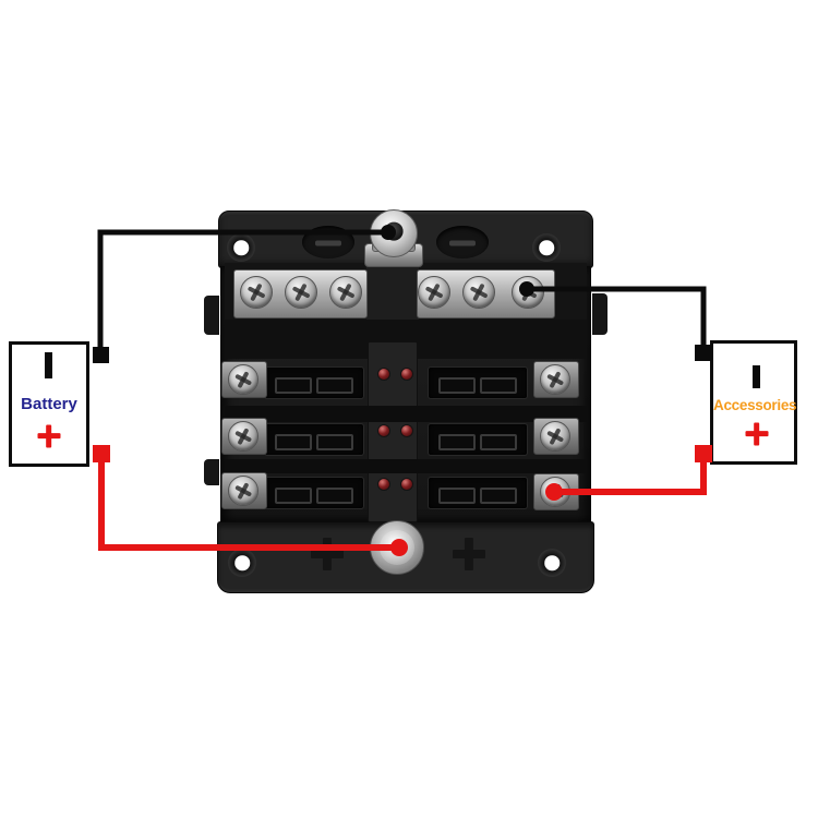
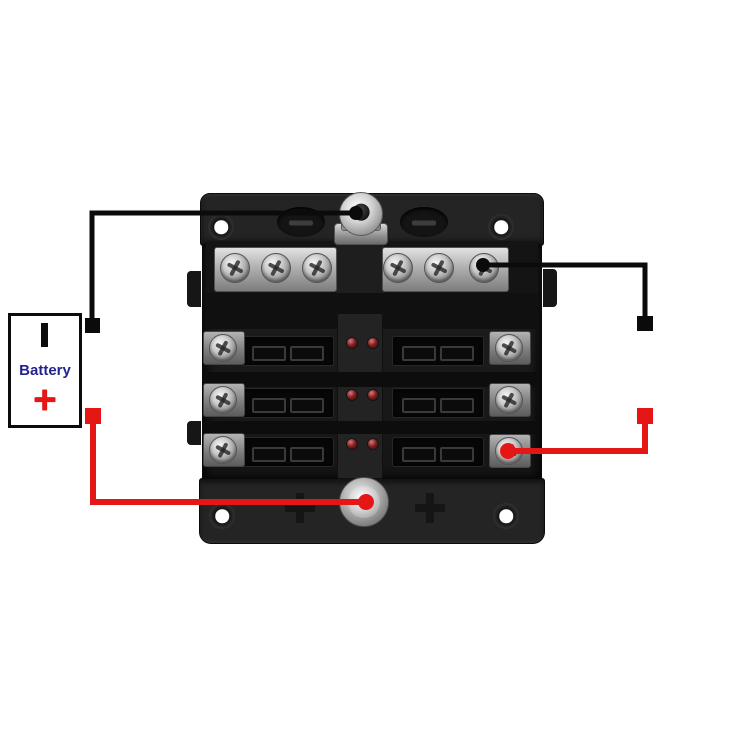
  Battery
- Accessories
